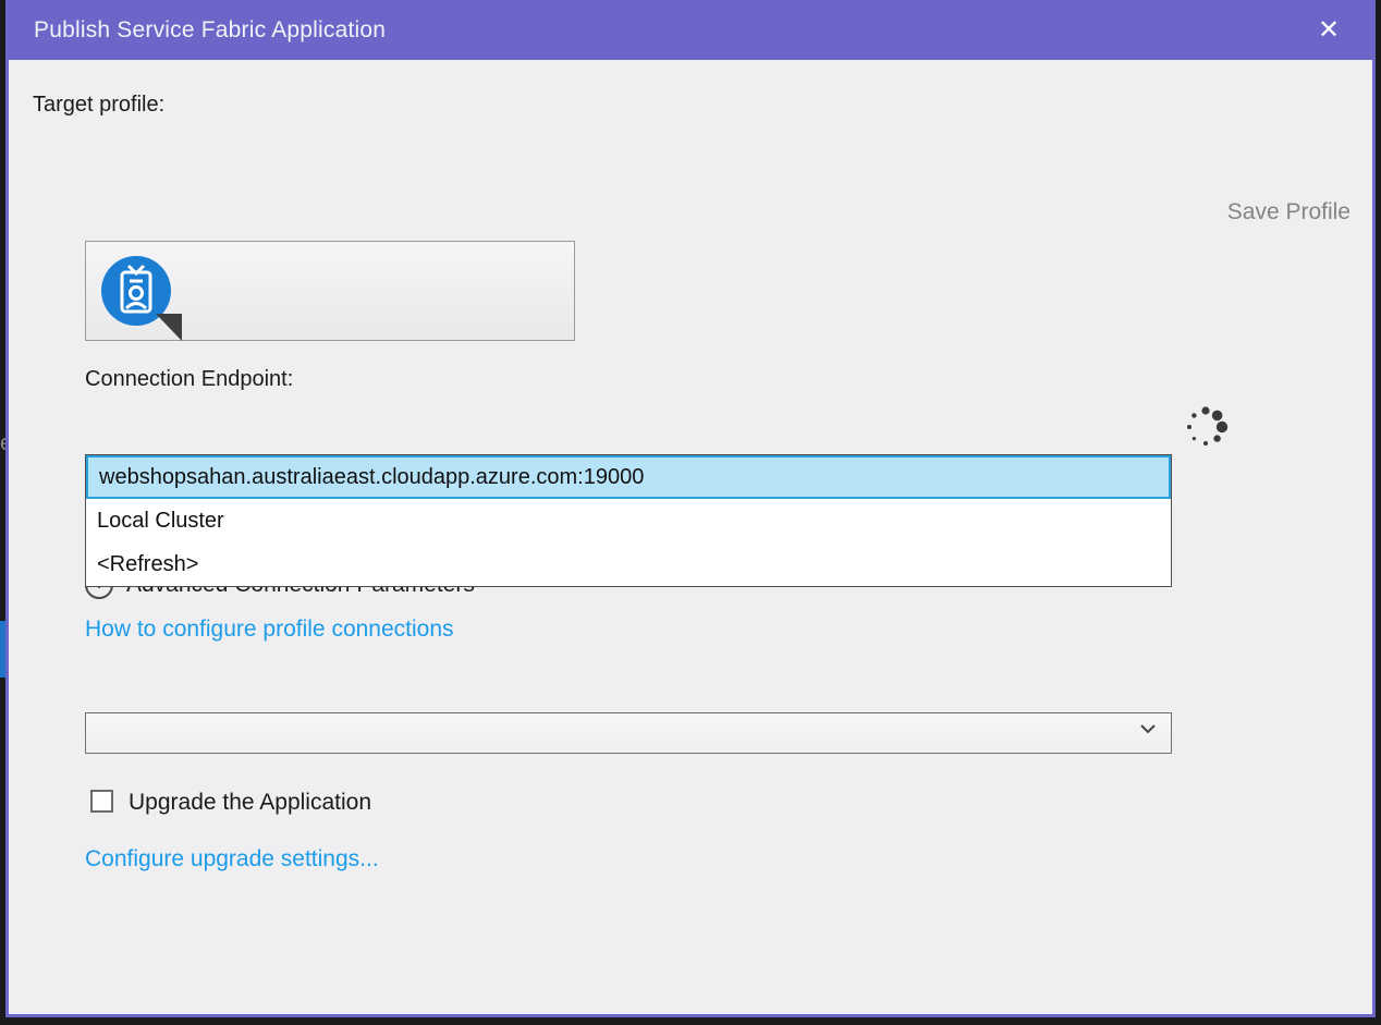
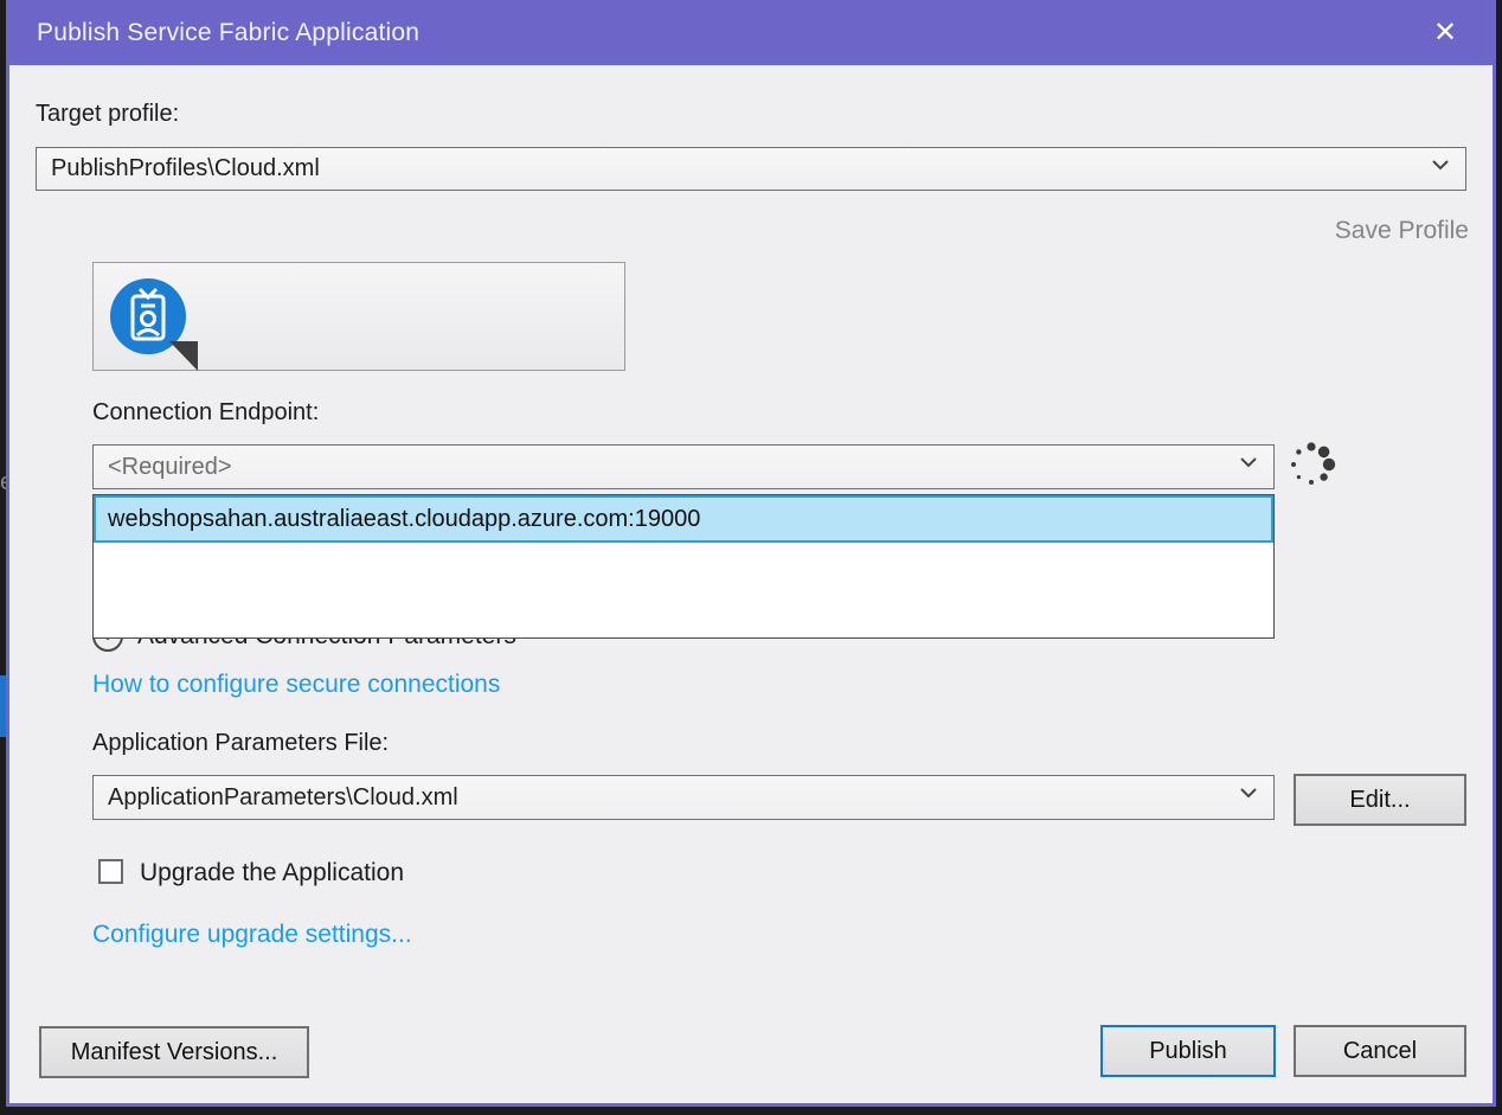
  Publish Service Fabric Application
  ✕
  Target profile:
+ PublishProfiles\Cloud.xml
  Save Profile
  Connection Endpoint:
+ <Required>
  webshopsahan.australiaeast.cloudapp.azure.com:19000
- Local Cluster
- <Refresh>
- How to configure profile connections
+ How to configure secure connections
+ Application Parameters File:
+ ApplicationParameters\Cloud.xml
+ Edit...
  Upgrade the Application
  Configure upgrade settings...
+ Manifest Versions...
+ Publish
+ Cancel
